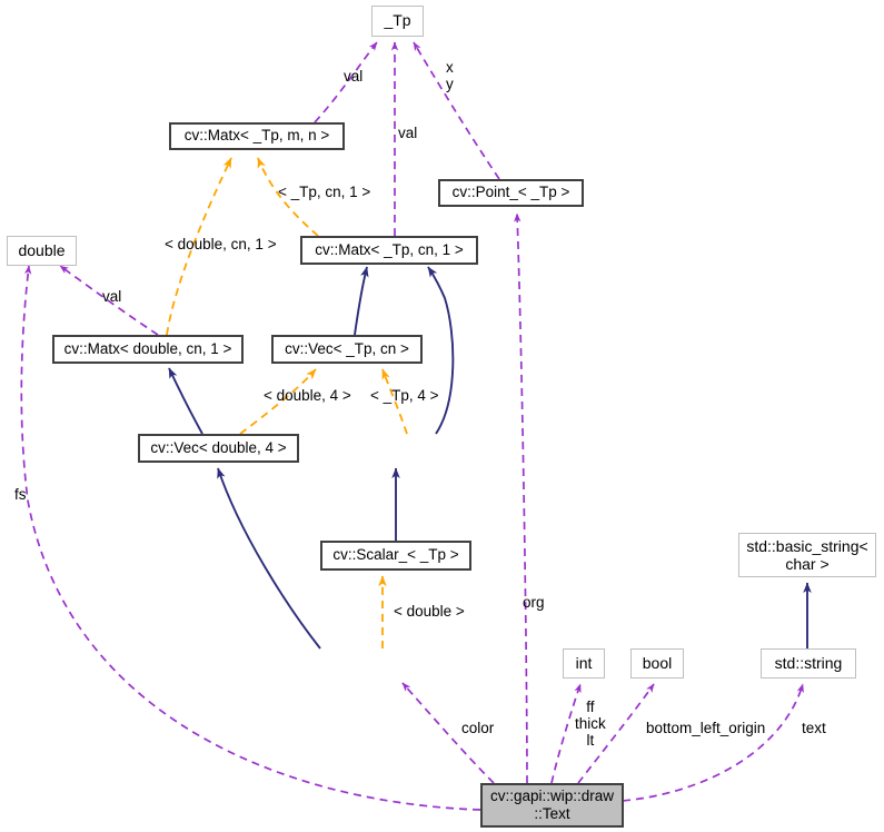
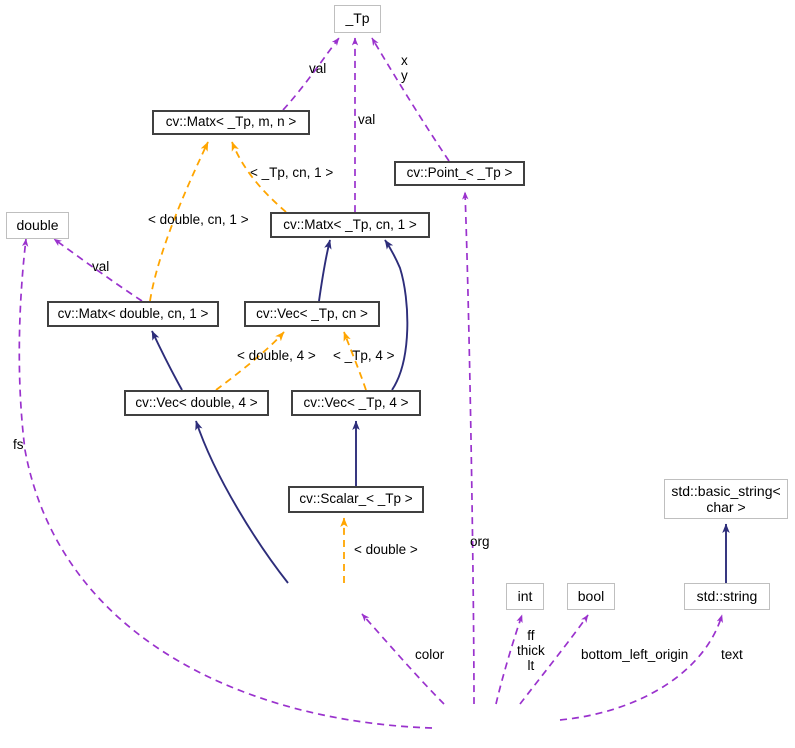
  _Tp
  cv::Matx< _Tp, m, n >
  cv::Point_< _Tp >
  double
  cv::Matx< _Tp, cn, 1 >
  cv::Matx< double, cn, 1 >
  cv::Vec< _Tp, cn >
  cv::Vec< double, 4 >
+ cv::Vec< _Tp, 4 >
  cv::Scalar_< _Tp >
  int
  bool
  std::basic_string<
  char >
  std::string
- cv::gapi::wip::draw
- ::Text
  val
  val
  x
  y
  < _Tp, cn, 1 >
  < double, cn, 1 >
  val
  < double, 4 >
  < _Tp, 4 >
  < double >
  org
  fs
  color
  ff
  thick
  lt
  bottom_left_origin
  text
